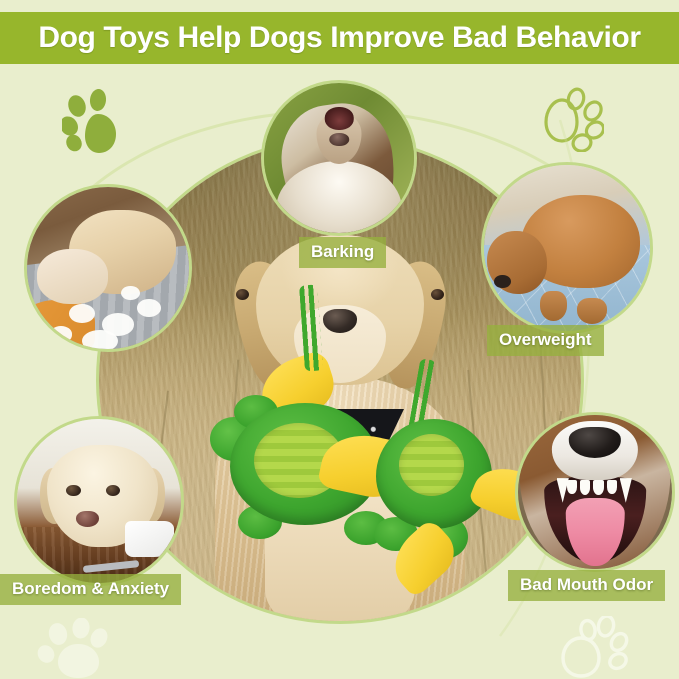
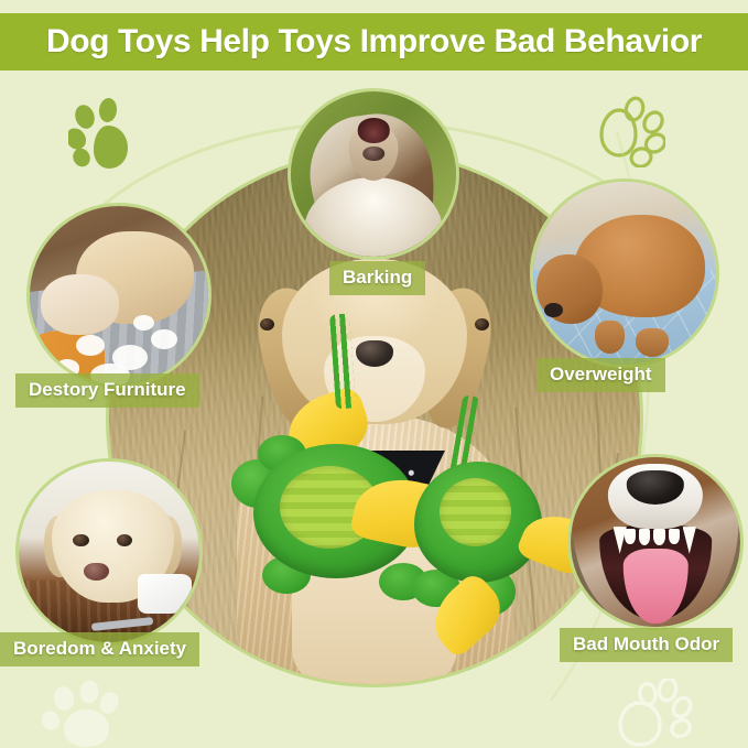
- Dog Toys Help Dogs Improve Bad Behavior
+ Dog Toys Help Toys Improve Bad Behavior
  Barking
+ Destory Furniture
  Overweight
  Boredom & Anxiety
  Bad Mouth Odor
